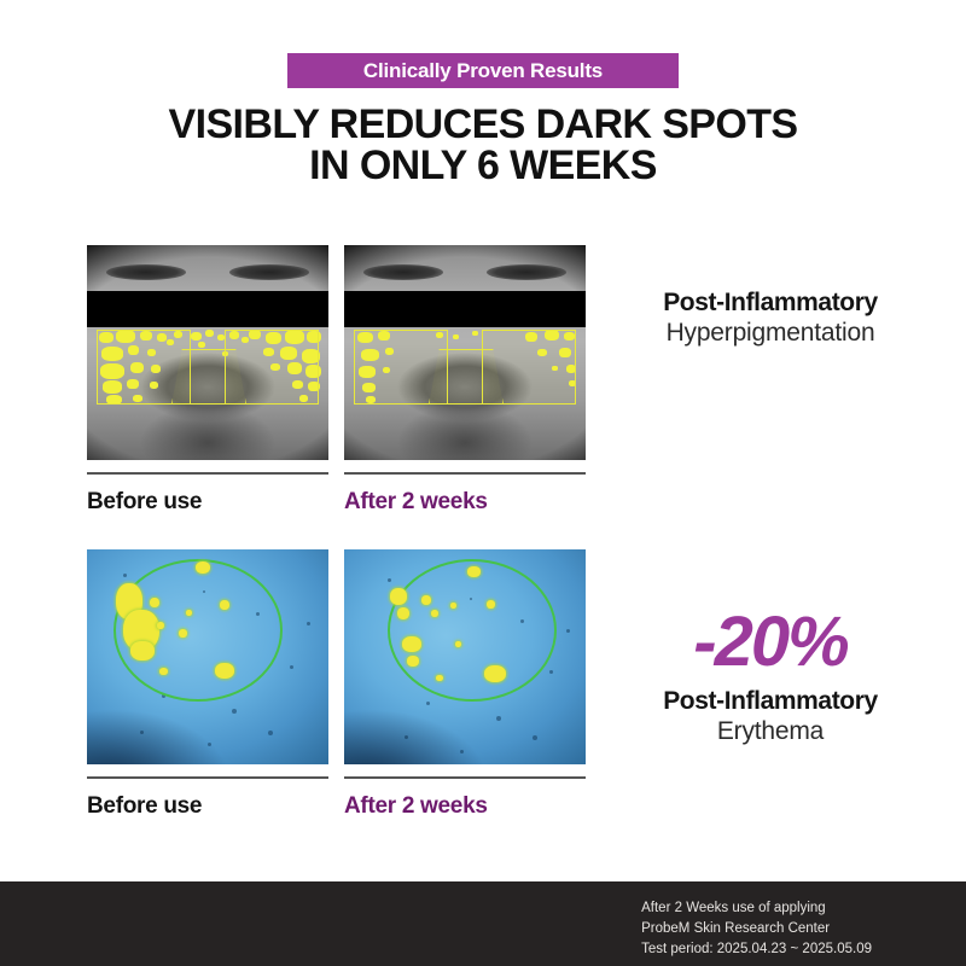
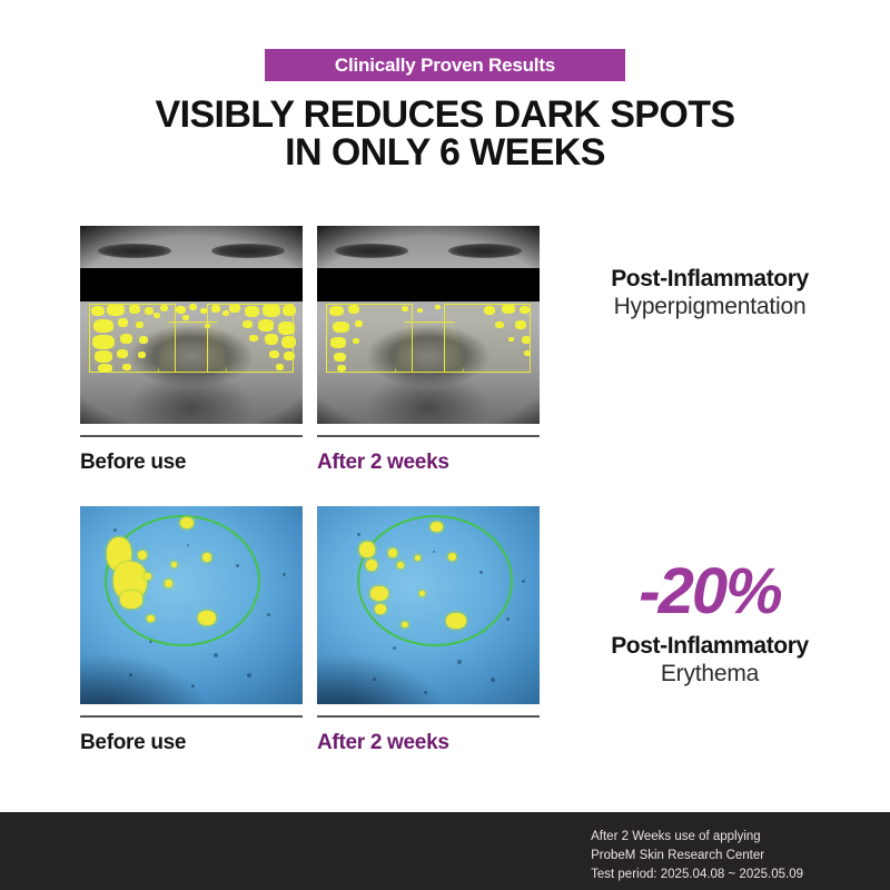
  Clinically Proven Results
  VISIBLY REDUCES DARK SPOTS
  IN ONLY 6 WEEKS
  Before use
  After 2 weeks
  Before use
  After 2 weeks
  Post-Inflammatory
  Hyperpigmentation
  -20%
  Post-Inflammatory
  Erythema
  After 2 Weeks use of applying
  ProbeM Skin Research Center
- Test period: 2025.04.23 ~ 2025.05.09
+ Test period: 2025.04.08 ~ 2025.05.09
